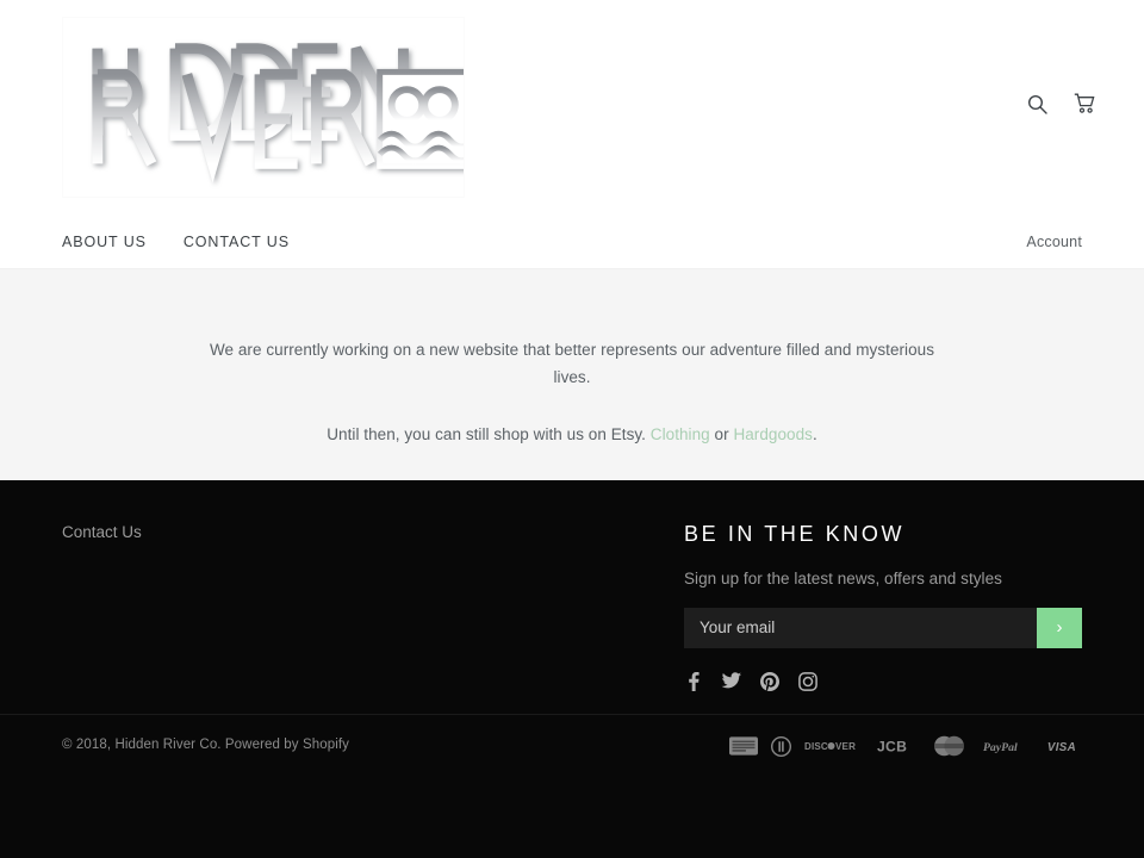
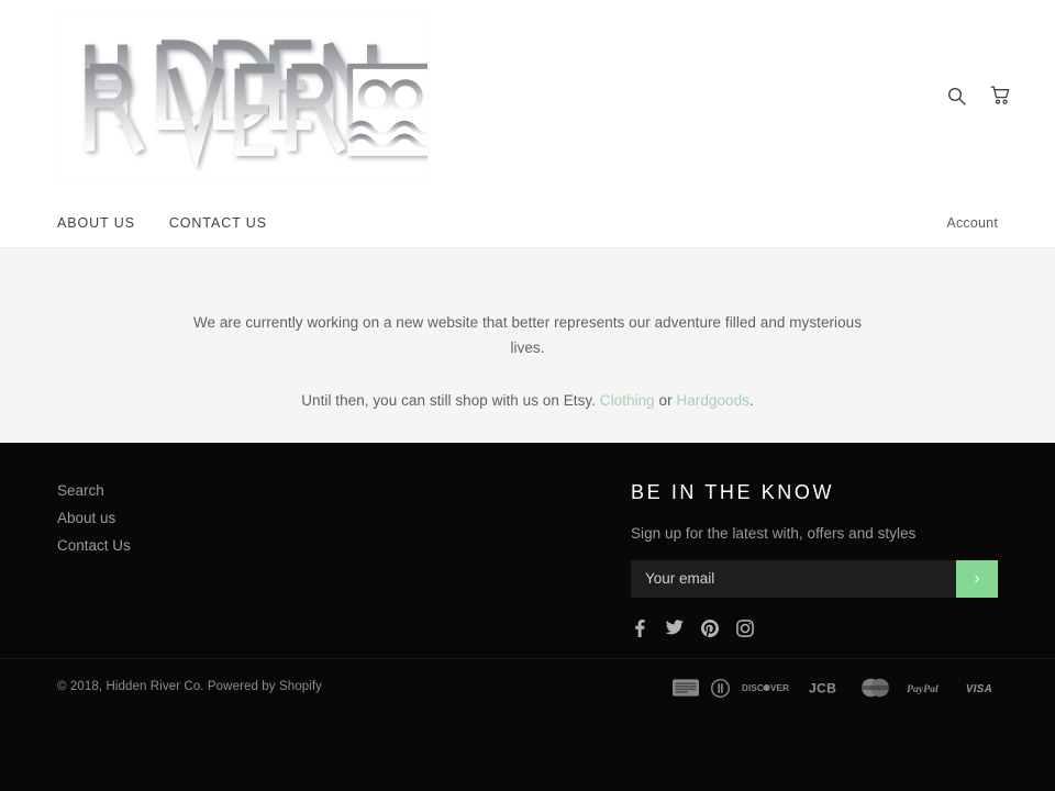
  ABOUT US
  CONTACT US
  Account
  We are currently working on a new website that better represents our adventure filled and mysterious lives.
  Until then, you can still shop with us on Etsy. Clothing or Hardgoods.
+ Search
+ About us
  Contact Us
  BE IN THE KNOW
- Sign up for the latest news, offers and styles
+ Sign up for the latest with, offers and styles
  Your email
  ›
  © 2018, Hidden River Co. Powered by Shopify
  DISC
  VER
  JCB
  PayPal
  VISA
